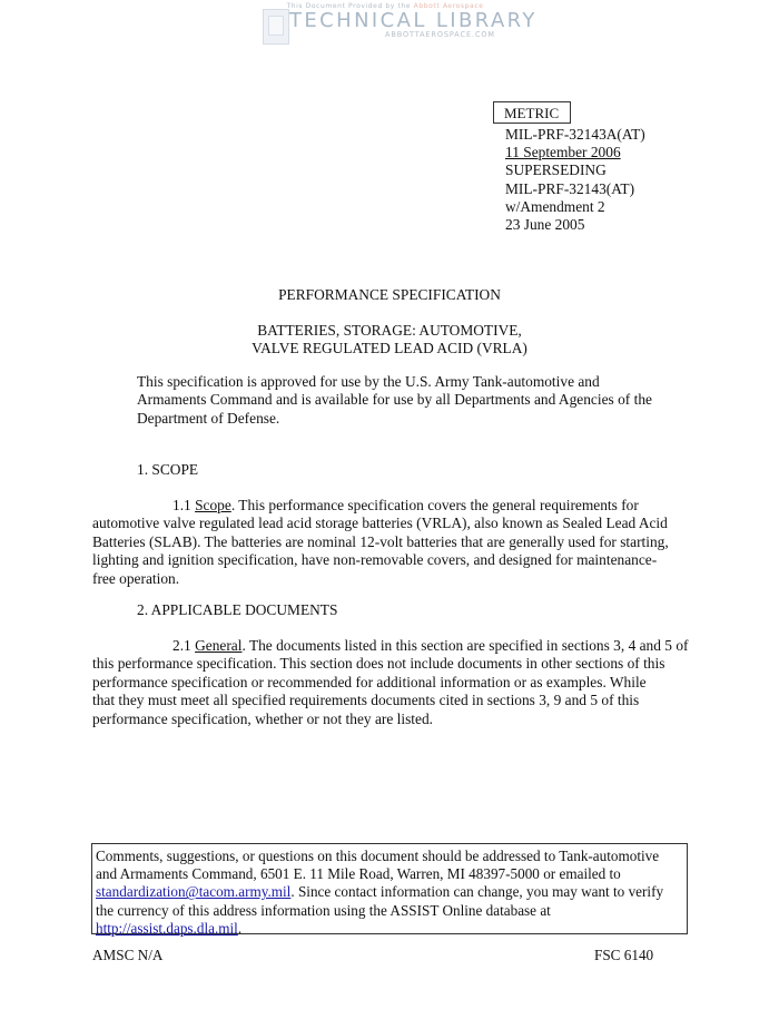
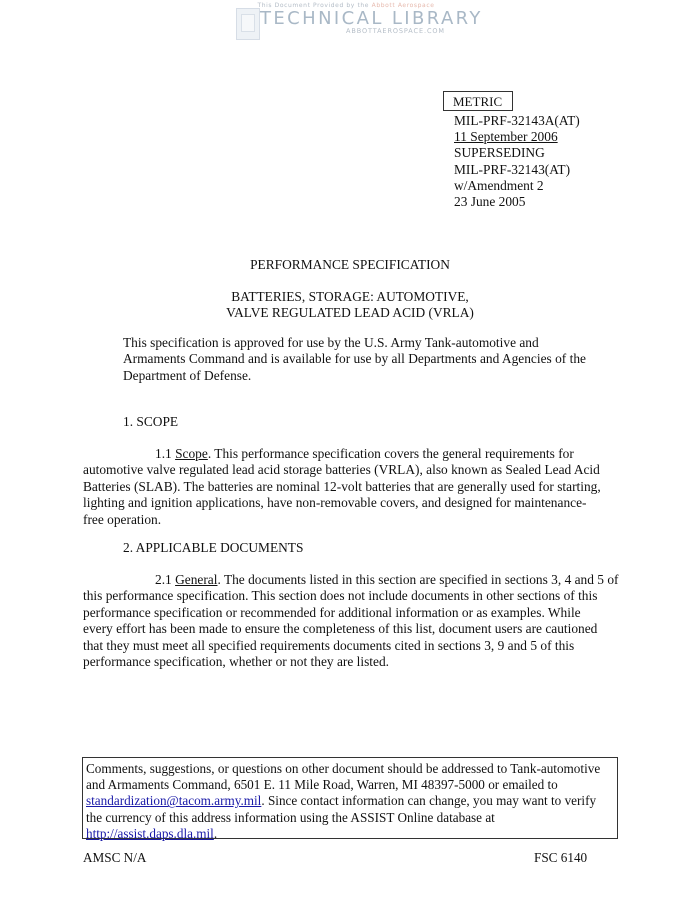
  TECHNICAL LIBRARY
  ABBOTTAEROSPACE.COM
  METRIC
  MIL-PRF-32143A(AT)
  11 September 2006
  SUPERSEDING
  MIL-PRF-32143(AT)
  w/Amendment 2
  23 June 2005
  PERFORMANCE SPECIFICATION
  BATTERIES, STORAGE: AUTOMOTIVE,
  VALVE REGULATED LEAD ACID (VRLA)
  This specification is approved for use by the U.S. Army Tank-automotive and
  Armaments Command and is available for use by all Departments and Agencies of the
  Department of Defense.
  1. SCOPE
  1.1 Scope. This performance specification covers the general requirements for
  automotive valve regulated lead acid storage batteries (VRLA), also known as Sealed Lead Acid
  Batteries (SLAB). The batteries are nominal 12-volt batteries that are generally used for starting,
- lighting and ignition specification, have non-removable covers, and designed for maintenance-
+ lighting and ignition applications, have non-removable covers, and designed for maintenance-
  free operation.
  2. APPLICABLE DOCUMENTS
  2.1 General. The documents listed in this section are specified in sections 3, 4 and 5 of
  this performance specification. This section does not include documents in other sections of this
  performance specification or recommended for additional information or as examples. While
+ every effort has been made to ensure the completeness of this list, document users are cautioned
  that they must meet all specified requirements documents cited in sections 3, 9 and 5 of this
  performance specification, whether or not they are listed.
- Comments, suggestions, or questions on this document should be addressed to Tank-automotive
+ Comments, suggestions, or questions on other document should be addressed to Tank-automotive
  and Armaments Command, 6501 E. 11 Mile Road, Warren, MI 48397-5000 or emailed to
  standardization@tacom.army.mil. Since contact information can change, you may want to verify
  the currency of this address information using the ASSIST Online database at
  http://assist.daps.dla.mil.
  AMSC N/A
  FSC 6140
